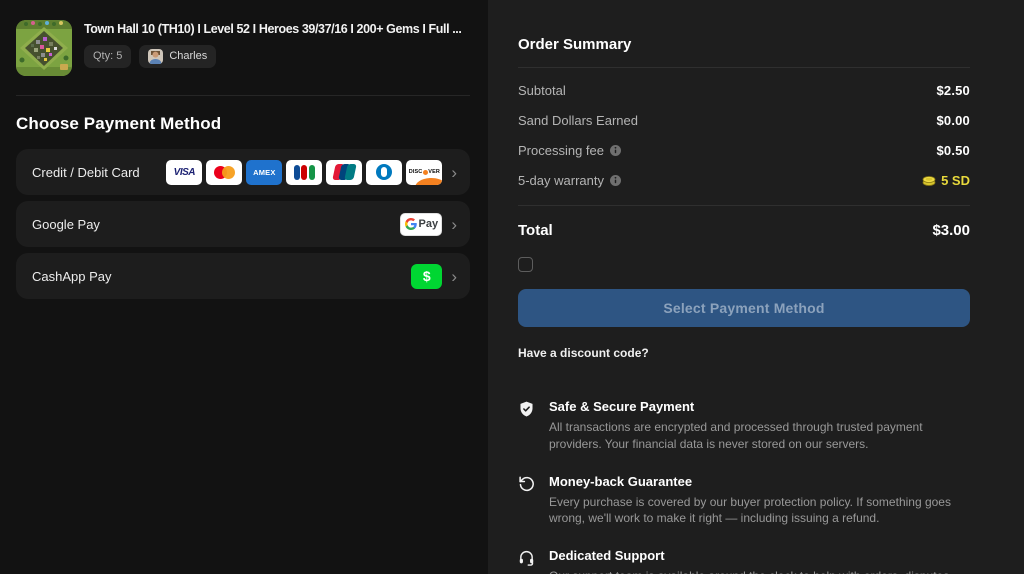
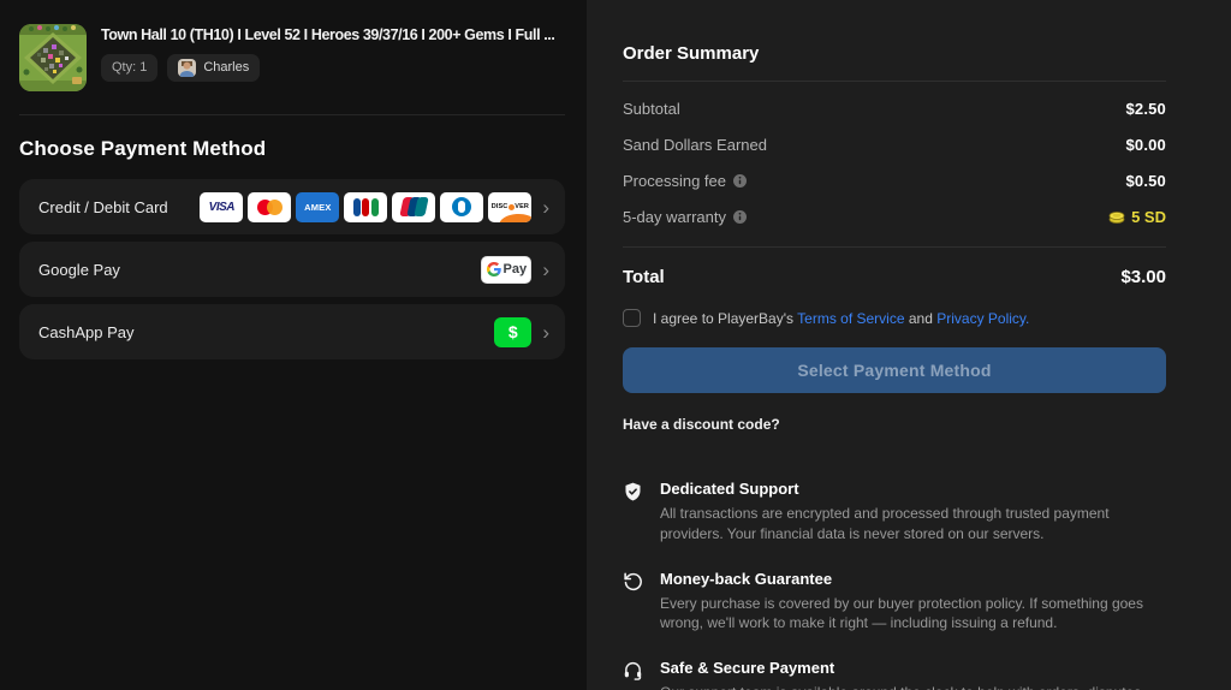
  Town Hall 10 (TH10) I Level 52 I Heroes 39/37/16 I 200+ Gems I Full ...
- Qty: 5
+ Qty: 1
  Charles
  Choose Payment Method
  Credit / Debit Card
  VISA
  AMEX
  ›
  Google Pay
  Pay
  ›
  CashApp Pay
  $
  ›
  Order Summary
  Subtotal
  $2.50
  Sand Dollars Earned
  $0.00
  Processing fee
  $0.50
  5-day warranty
  5 SD
  Total
  $3.00
+ I agree to PlayerBay's Terms of Service and Privacy Policy.
  Select Payment Method
  Have a discount code?
- Safe & Secure Payment
+ Dedicated Support
  All transactions are encrypted and processed through trusted payment providers. Your financial data is never stored on our servers.
  Money-back Guarantee
  Every purchase is covered by our buyer protection policy. If something goes wrong, we'll work to make it right — including issuing a refund.
- Dedicated Support
+ Safe & Secure Payment
